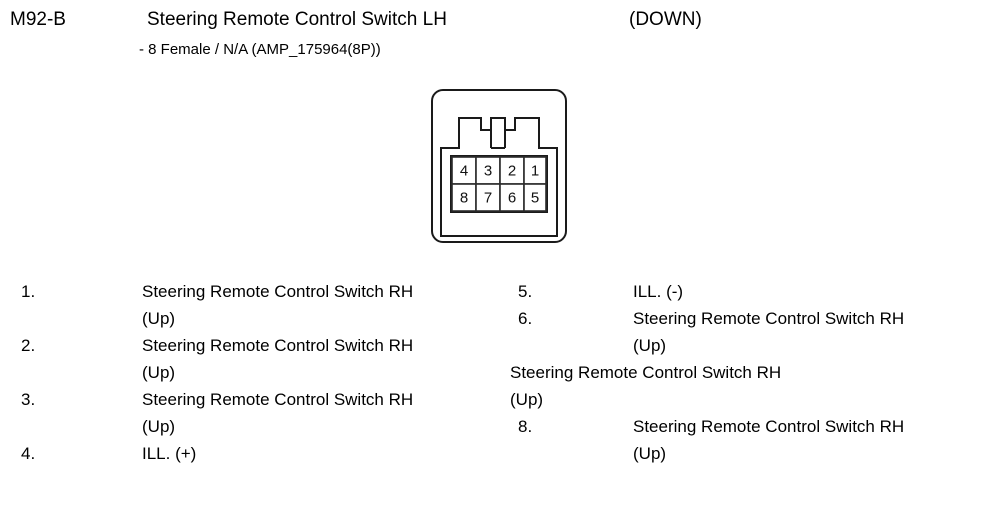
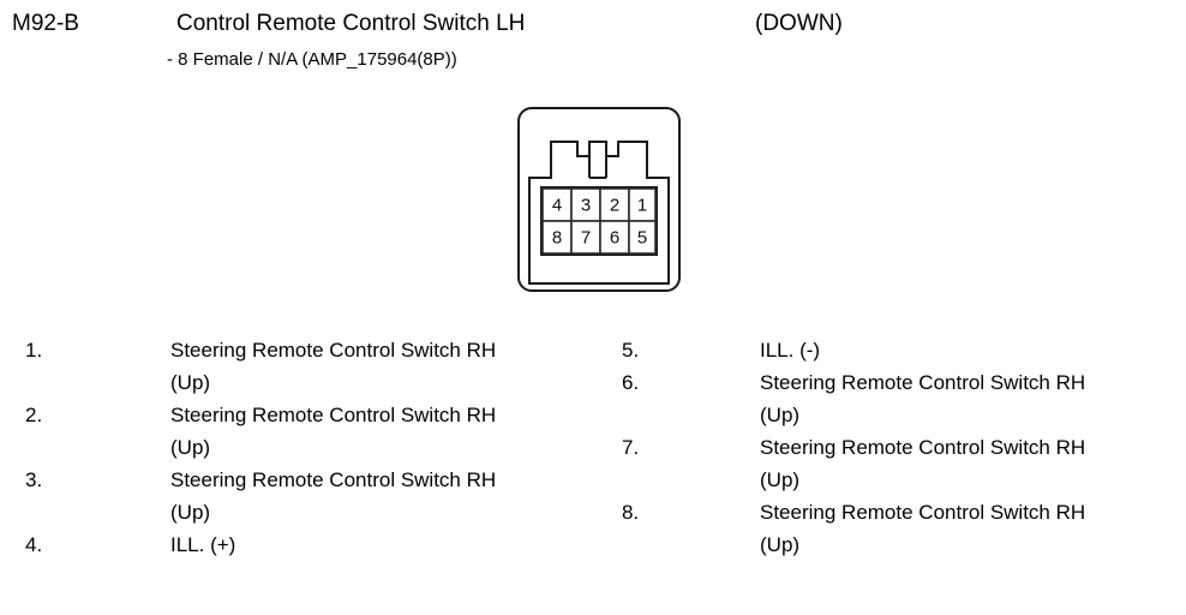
  M92-B
- Steering Remote Control Switch LH
+ Control Remote Control Switch LH
  (DOWN)
  - 8 Female / N/A (AMP_175964(8P))
  4
  3
  2
  1
  8
  7
  6
  5
  1.
  Steering Remote Control Switch RH
  (Up)
  2.
  Steering Remote Control Switch RH
  (Up)
  3.
  Steering Remote Control Switch RH
  (Up)
  4.
  ILL. (+)
  5.
  ILL. (-)
  6.
  Steering Remote Control Switch RH
  (Up)
+ 7.
  Steering Remote Control Switch RH
  (Up)
  8.
  Steering Remote Control Switch RH
  (Up)
